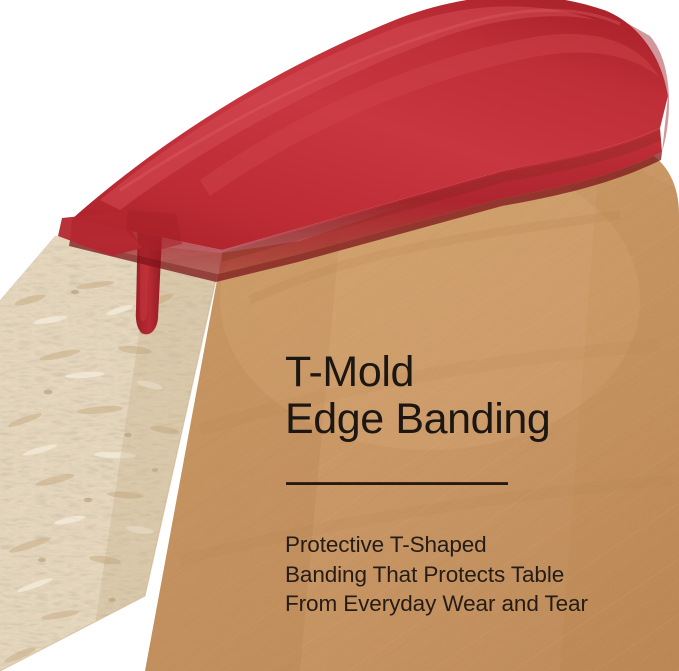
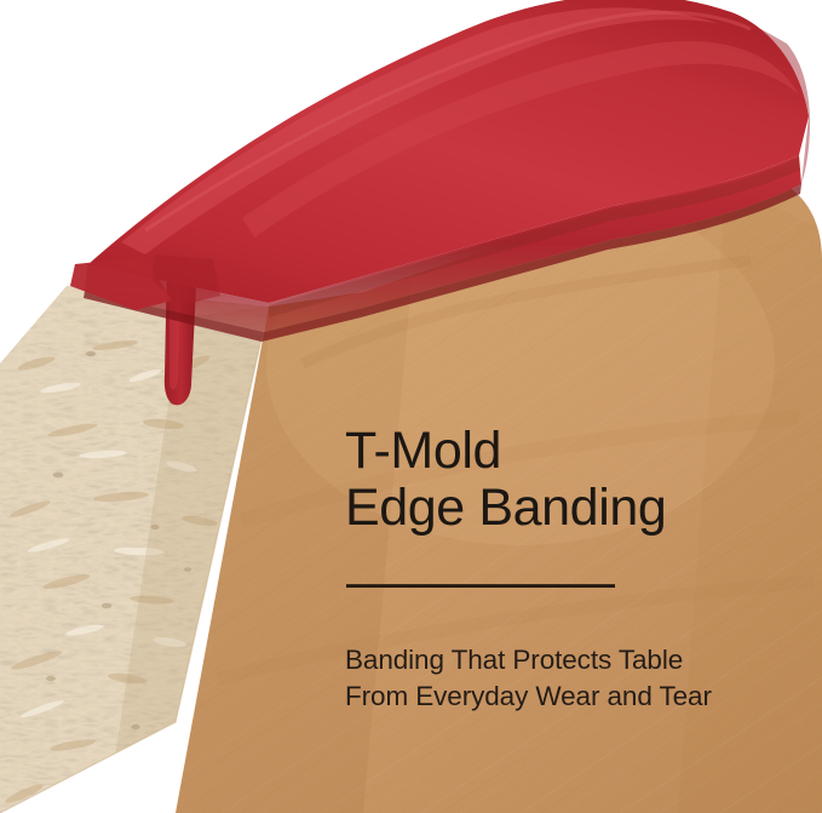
  T-Mold
  Edge Banding
- Protective T-Shaped
  Banding That Protects Table
  From Everyday Wear and Tear
